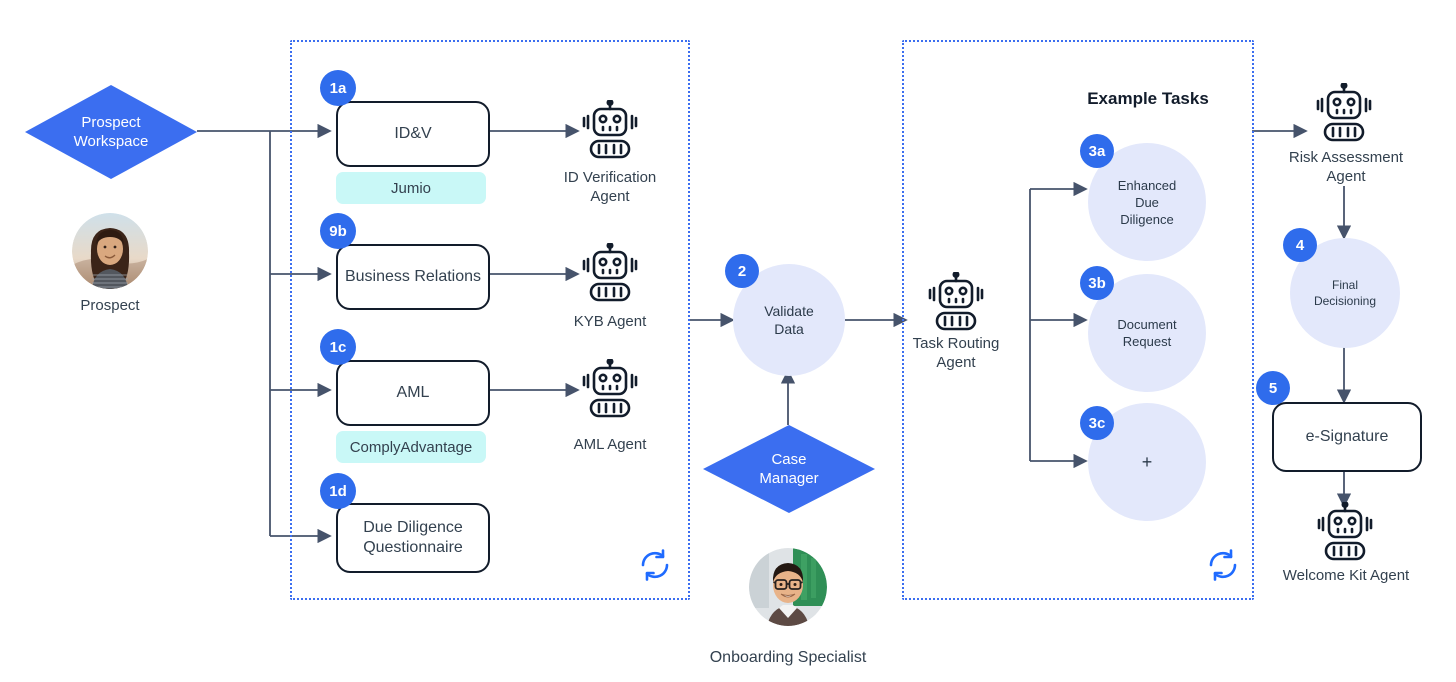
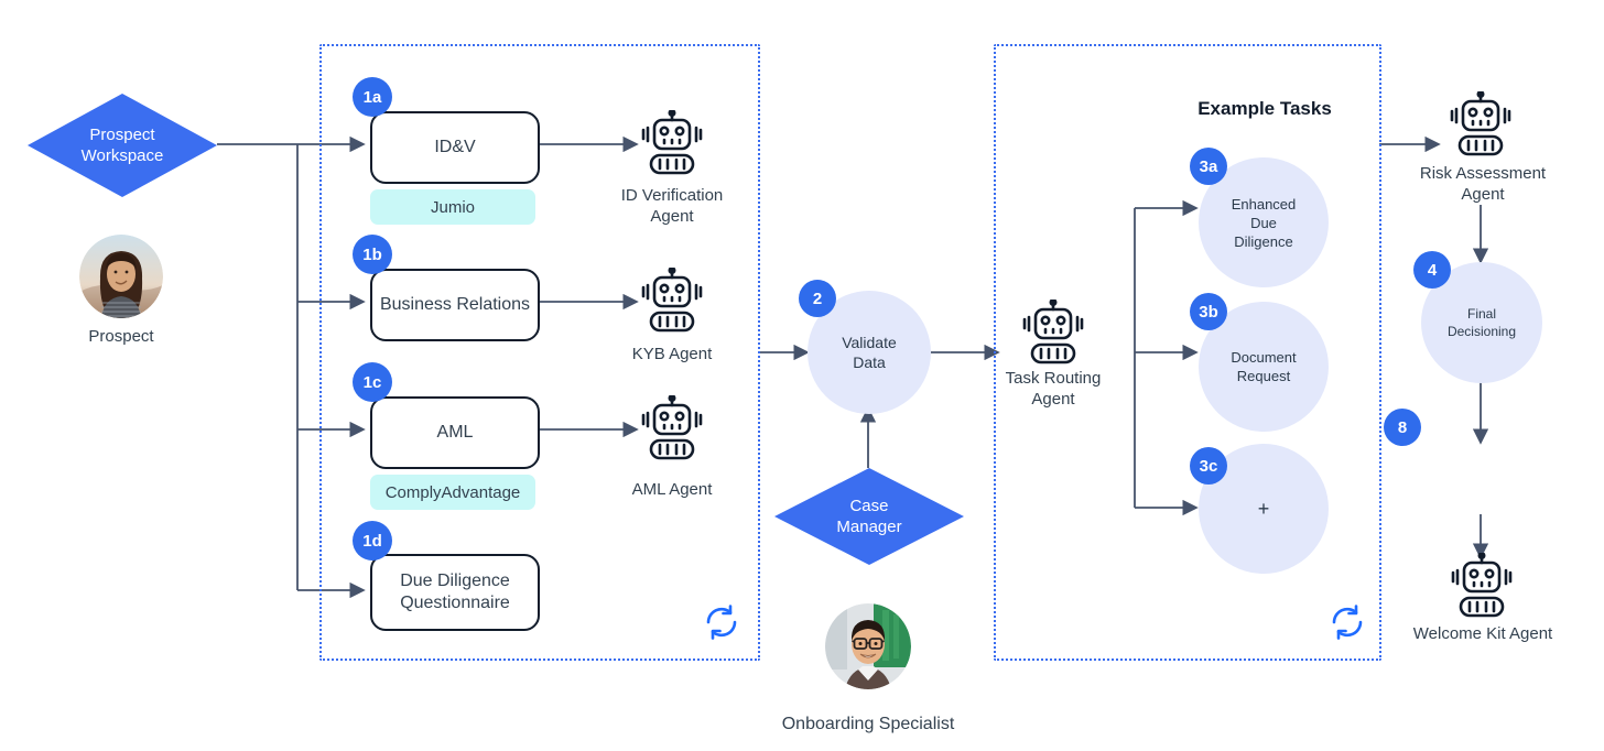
  Prospect
  Workspace
  Prospect
  1a
  ID&V
  Jumio
  ID Verification
  Agent
- 9b
+ 1b
  Business Relations
  KYB Agent
  1c
  AML
  ComplyAdvantage
  AML Agent
  1d
  Due Diligence
  Questionnaire
  2
  Validate
  Data
  Case
  Manager
  Onboarding Specialist
  Task Routing
  Agent
  Example Tasks
  3a
  Enhanced
  Due
  Diligence
  3b
  Document
  Request
  3c
  +
  Risk Assessment
  Agent
  4
  Final
  Decisioning
- 5
+ 8
- e-Signature
  Welcome Kit Agent
